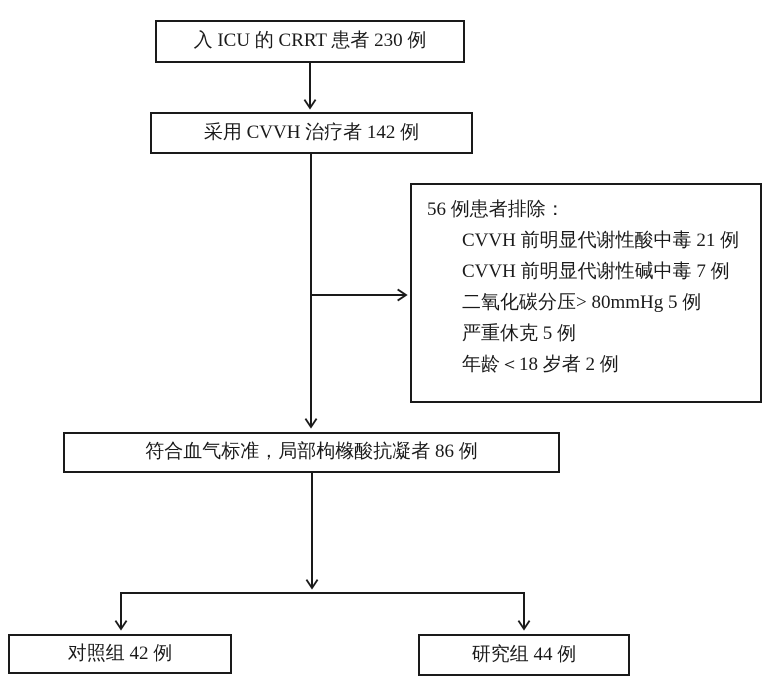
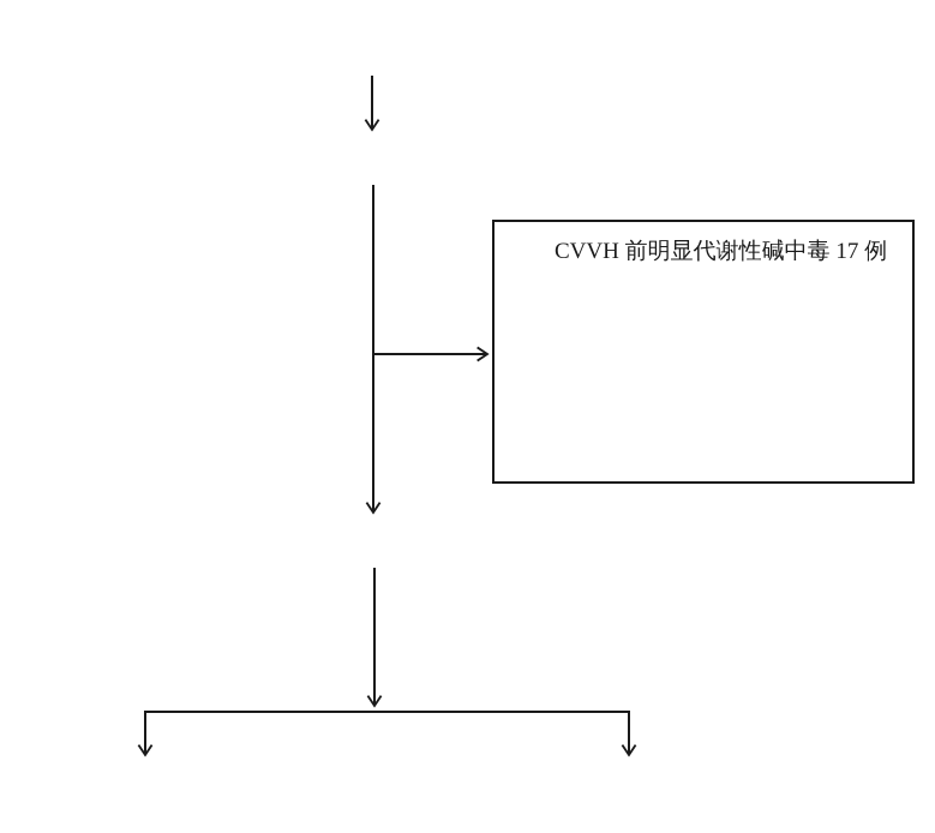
- 入 ICU 的 CRRT 患者 230 例
- 采用 CVVH 治疗者 142 例
- 56 例患者排除：
- CVVH 前明显代谢性酸中毒 21 例
- CVVH 前明显代谢性碱中毒 7 例
+ CVVH 前明显代谢性碱中毒 17 例
- 二氧化碳分压> 80mmHg 5 例
- 严重休克 5 例
- 年龄＜18 岁者 2 例
- 符合血气标准，局部枸橼酸抗凝者 86 例
- 对照组 42 例
- 研究组 44 例
